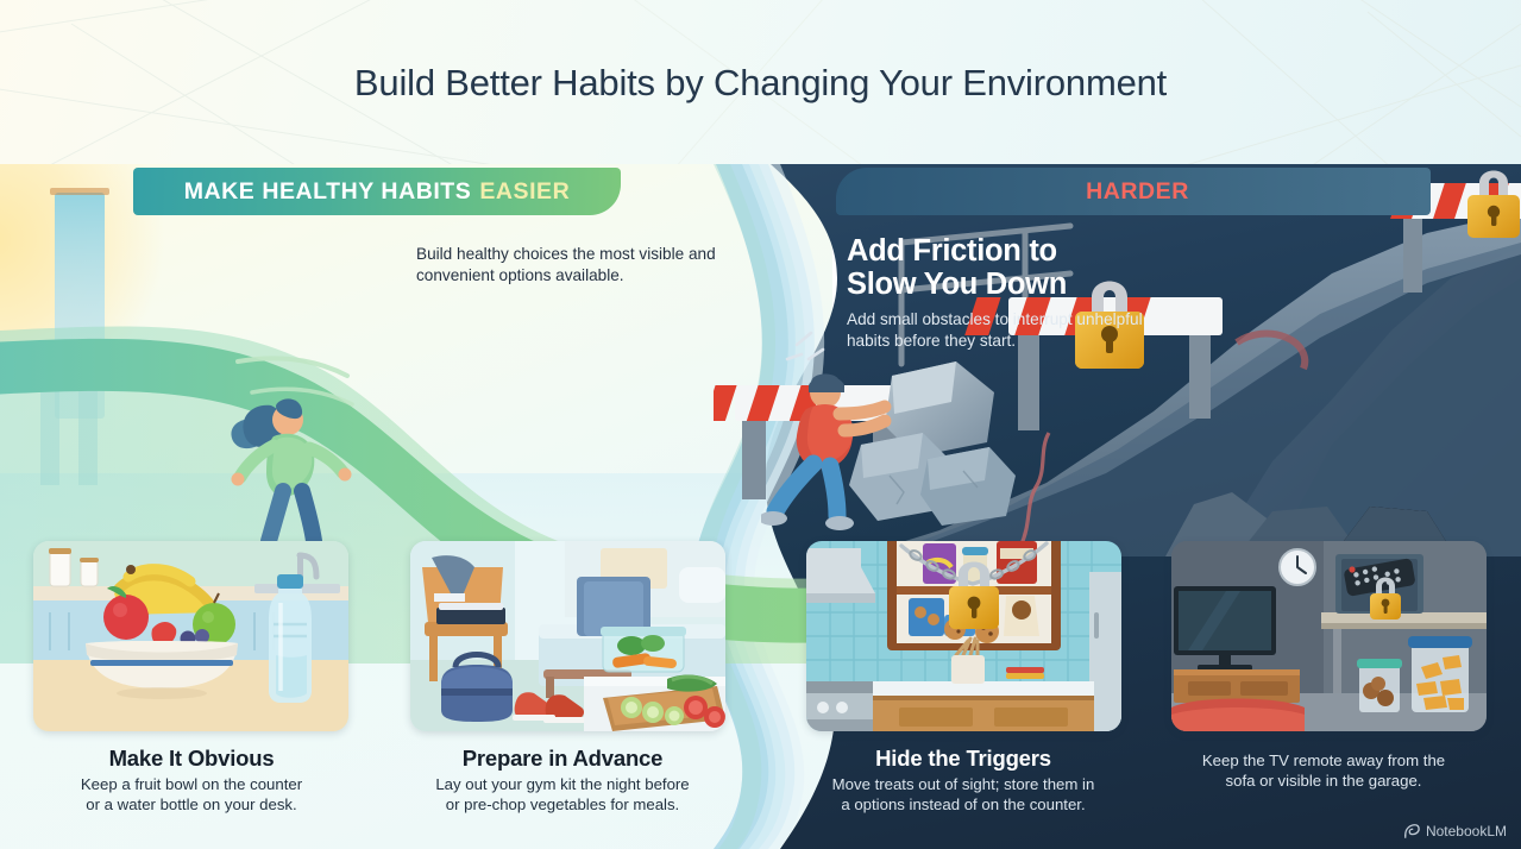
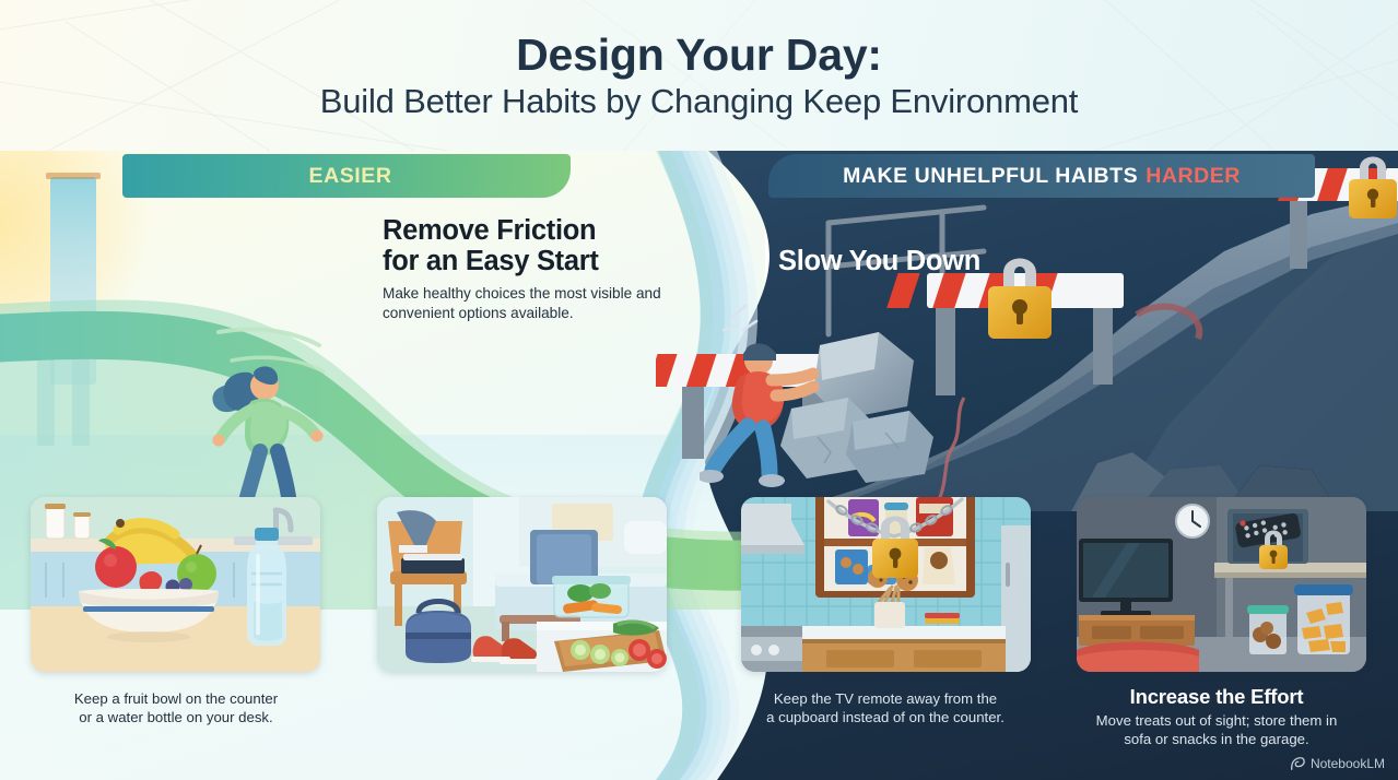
+ Design Your Day:
- Build Better Habits by Changing Your Environment
+ Build Better Habits by Changing Keep Environment
- MAKE HEALTHY HABITS
  EASIER
+ MAKE UNHELPFUL HAIBTS
  HARDER
+ Remove Friction
+ for an Easy Start
- Build healthy choices the most visible and convenient options available.
+ Make healthy choices the most visible and convenient options available.
- Add Friction to
  Slow You Down
- Add small obstacles to interrupt unhelpful habits before they start.
- Make It Obvious
  Keep a fruit bowl on the counter
  or a water bottle on your desk.
- Prepare in Advance
- Lay out your gym kit the night before
- or pre-chop vegetables for meals.
- Hide the Triggers
- Move treats out of sight; store them in
+ Keep the TV remote away from the
- a options instead of on the counter.
+ a cupboard instead of on the counter.
+ Increase the Effort
- Keep the TV remote away from the
+ Move treats out of sight; store them in
- sofa or visible in the garage.
+ sofa or snacks in the garage.
  NotebookLM
